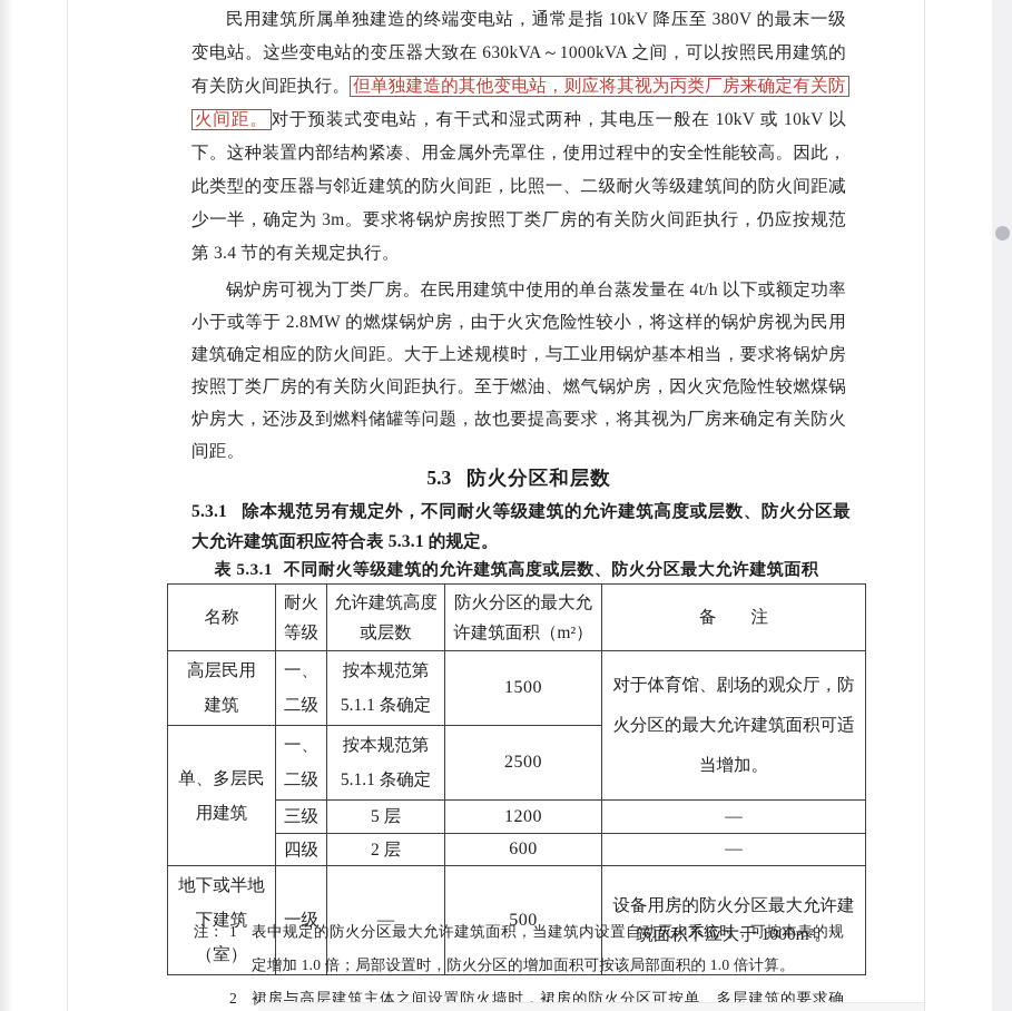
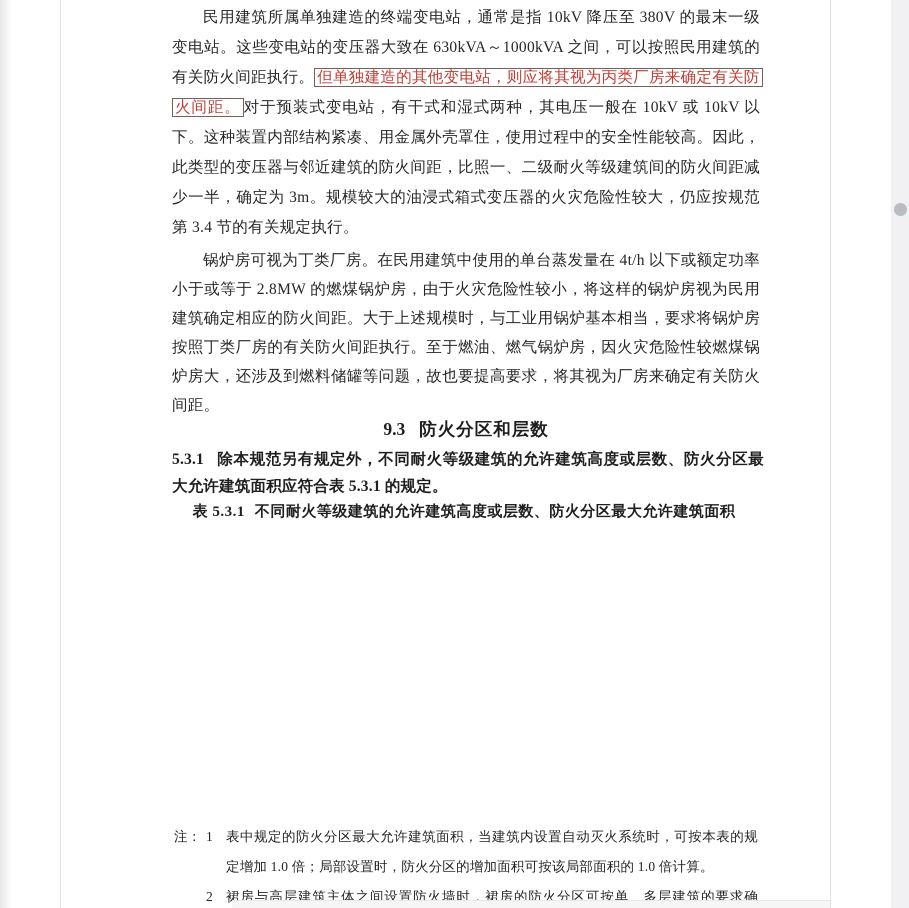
- 民用建筑所属单独建造的终端变电站，通常是指 10kV 降压至 380V 的最末一级变电站。这些变电站的变压器大致在 630kVA～1000kVA 之间，可以按照民用建筑的有关防火间距执行。 但单独建造的其他变电站，则应将其视为丙类厂房来确定有关防火间距。 对于预装式变电站，有干式和湿式两种，其电压一般在 10kV 或 10kV 以下。这种装置内部结构紧凑、用金属外壳罩住，使用过程中的安全性能较高。因此，此类型的变压器与邻近建筑的防火间距，比照一、二级耐火等级建筑间的防火间距减少一半，确定为 3m。要求将锅炉房按照丁类厂房的有关防火间距执行，仍应按规范第 3.4 节的有关规定执行。
+ 民用建筑所属单独建造的终端变电站，通常是指 10kV 降压至 380V 的最末一级变电站。这些变电站的变压器大致在 630kVA～1000kVA 之间，可以按照民用建筑的有关防火间距执行。 但单独建造的其他变电站，则应将其视为丙类厂房来确定有关防火间距。 对于预装式变电站，有干式和湿式两种，其电压一般在 10kV 或 10kV 以下。这种装置内部结构紧凑、用金属外壳罩住，使用过程中的安全性能较高。因此，此类型的变压器与邻近建筑的防火间距，比照一、二级耐火等级建筑间的防火间距减少一半，确定为 3m。规模较大的油浸式箱式变压器的火灾危险性较大，仍应按规范第 3.4 节的有关规定执行。
  锅炉房可视为丁类厂房。在民用建筑中使用的单台蒸发量在 4t/h 以下或额定功率小于或等于 2.8MW 的燃煤锅炉房，由于火灾危险性较小，将这样的锅炉房视为民用建筑确定相应的防火间距。大于上述规模时，与工业用锅炉基本相当，要求将锅炉房按照丁类厂房的有关防火间距执行。至于燃油、燃气锅炉房，因火灾危险性较燃煤锅炉房大，还涉及到燃料储罐等问题，故也要提高要求，将其视为厂房来确定有关防火间距。
- 5.3 防火分区和层数
+ 9.3 防火分区和层数
  5.3.1 除本规范另有规定外，不同耐火等级建筑的允许建筑高度或层数、防火分区最大允许建筑面积应符合表 5.3.1 的规定。
  表 5.3.1 不同耐火等级建筑的允许建筑高度或层数、防火分区最大允许建筑面积
- 名称	耐火等级	允许建筑高度或层数	防火分区的最大允许建筑面积（m²）	备 注
- 高层民用 建筑	一、 二级	按本规范第 5.1.1 条确定	1500	对于体育馆、剧场的观众厅，防火分区的最大允许建筑面积可适当增加。
- 单、多层民 用建筑	一、 二级	按本规范第 5.1.1 条确定	2500
- 三级	5 层	1200	—
- 四级	2 层	600	—
- 地下或半地 下建筑（室）	一级	—	500	设备用房的防火分区最大允许建筑面积不应大于 1000m²。
  注：
  1
  表中规定的防火分区最大允许建筑面积，当建筑内设置自动灭火系统时，可按本表的规定增加 1.0 倍；局部设置时，防火分区的增加面积可按该局部面积的 1.0 倍计算。
  2
  裙房与高层建筑主体之间设置防火墙时，裙房的防火分区可按单、多层建筑的要求确
